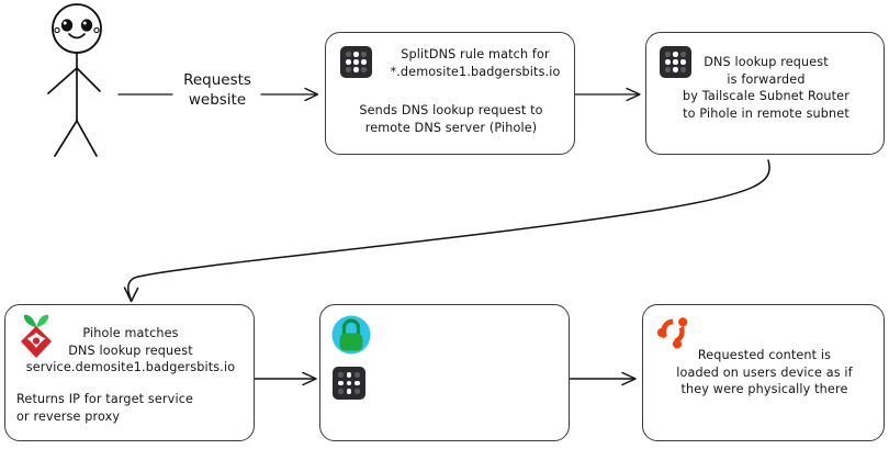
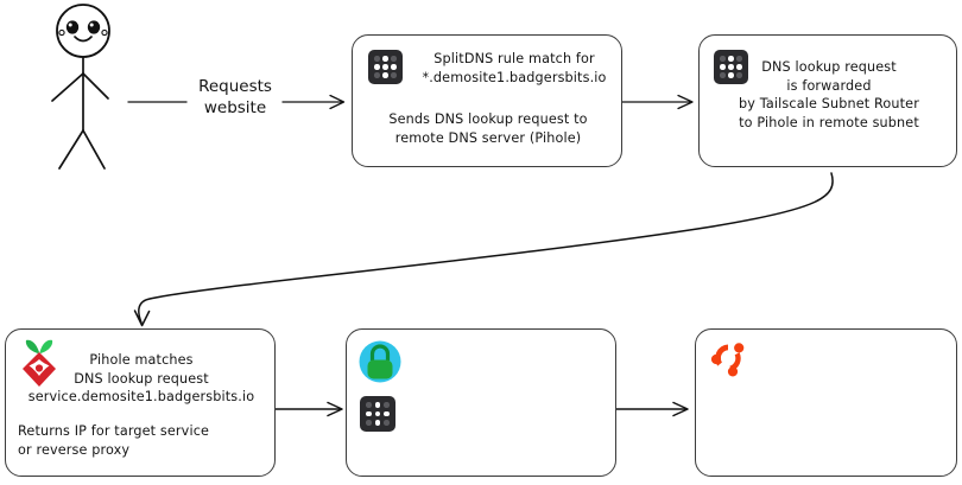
  Requests
  website
  SplitDNS rule match for
  *.demosite1.badgersbits.io
  Sends DNS lookup request to
  remote DNS server (Pihole)
  DNS lookup request
  is forwarded
  by Tailscale Subnet Router
  to Pihole in remote subnet
  Pihole matches
  DNS lookup request
  service.demosite1.badgersbits.io
  Returns IP for target service
  or reverse proxy
- Requested content is
- loaded on users device as if
- they were physically there
